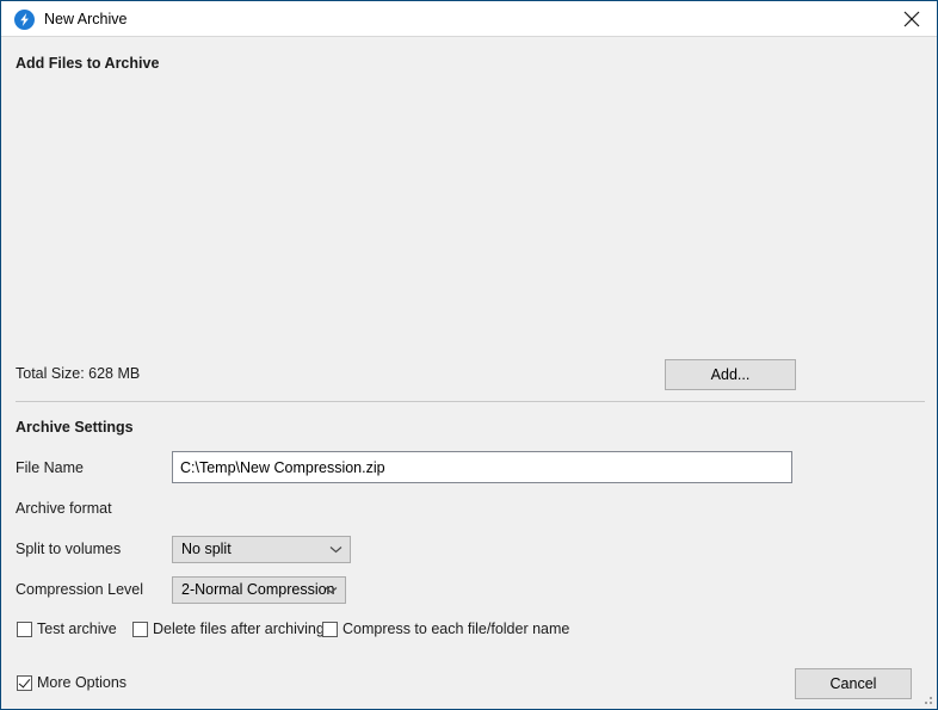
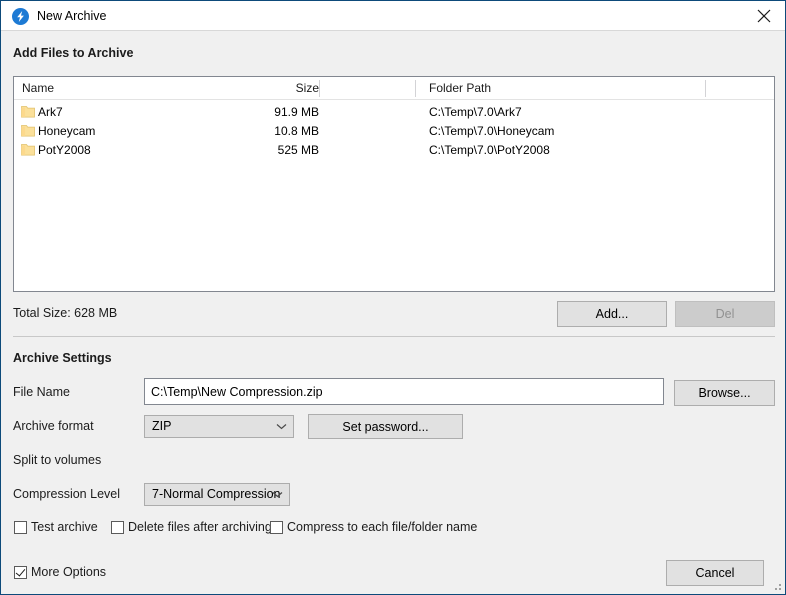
  New Archive
  Add Files to Archive
+ Name
+ Size
+ Folder Path
+ Ark7
+ 91.9 MB
+ C:\Temp\7.0\Ark7
+ Honeycam
+ 10.8 MB
+ C:\Temp\7.0\Honeycam
+ PotY2008
+ 525 MB
+ C:\Temp\7.0\PotY2008
  Total Size: 628 MB
  Add...
+ Del
  Archive Settings
  File Name
  C:\Temp\New Compression.zip
+ Browse...
  Archive format
+ ZIP
+ Set password...
  Split to volumes
- No split
  Compression Level
- 2-Normal Compression
+ 7-Normal Compression
  Test archive
  Delete files after archiving
  Compress to each file/folder name
  More Options
  Cancel
